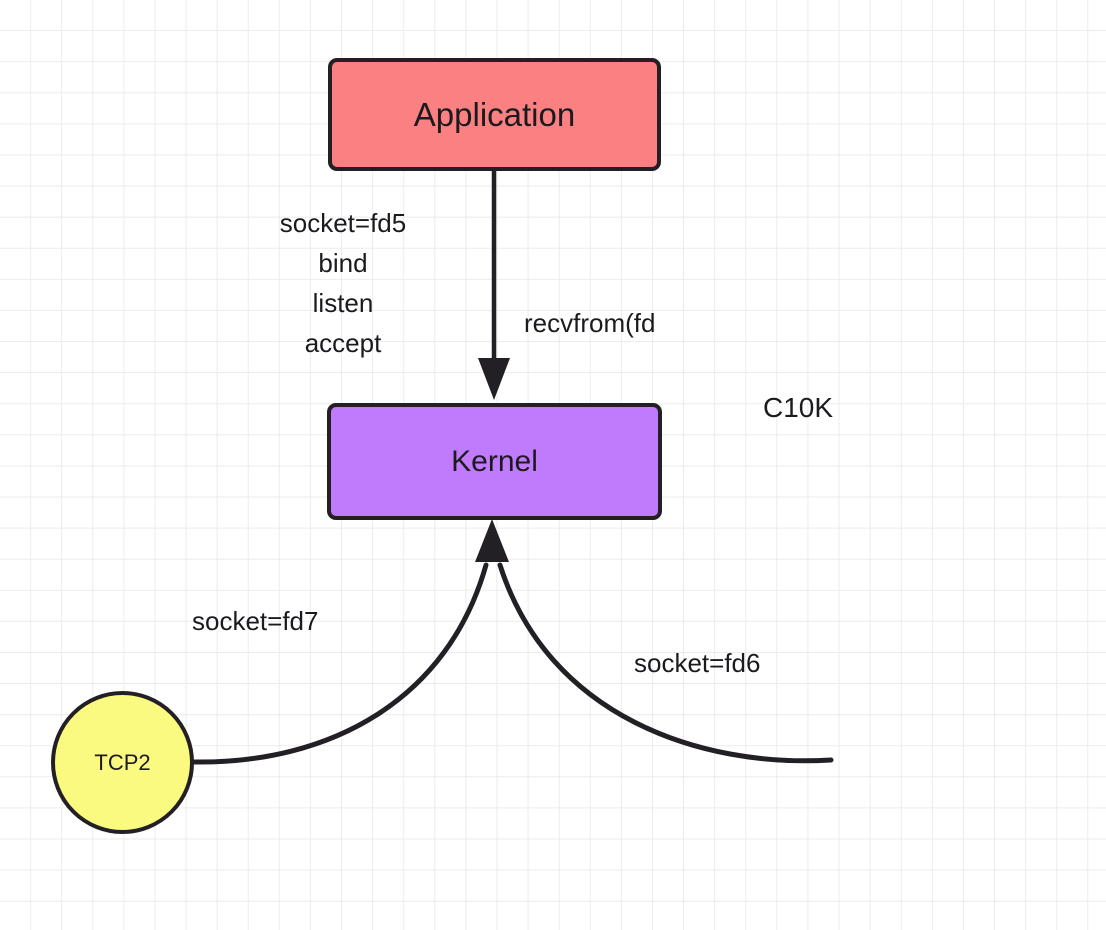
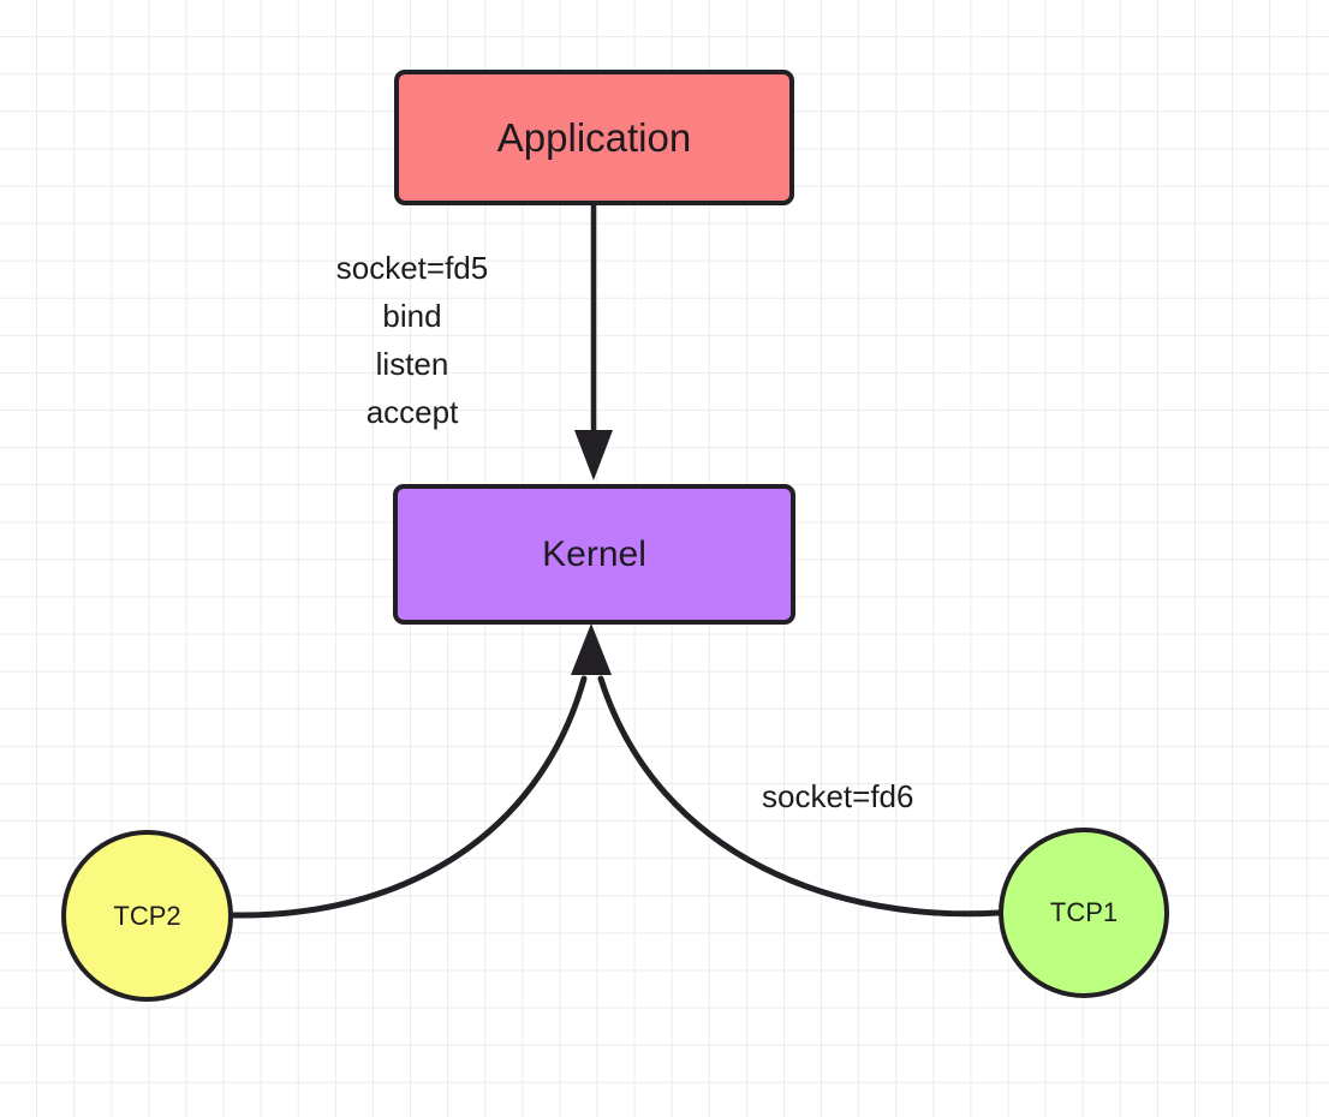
  Application
  Kernel
  TCP2
+ TCP1
  socket=fd5
  bind
  listen
  accept
- recvfrom(fd
- C10K
- socket=fd7
  socket=fd6
